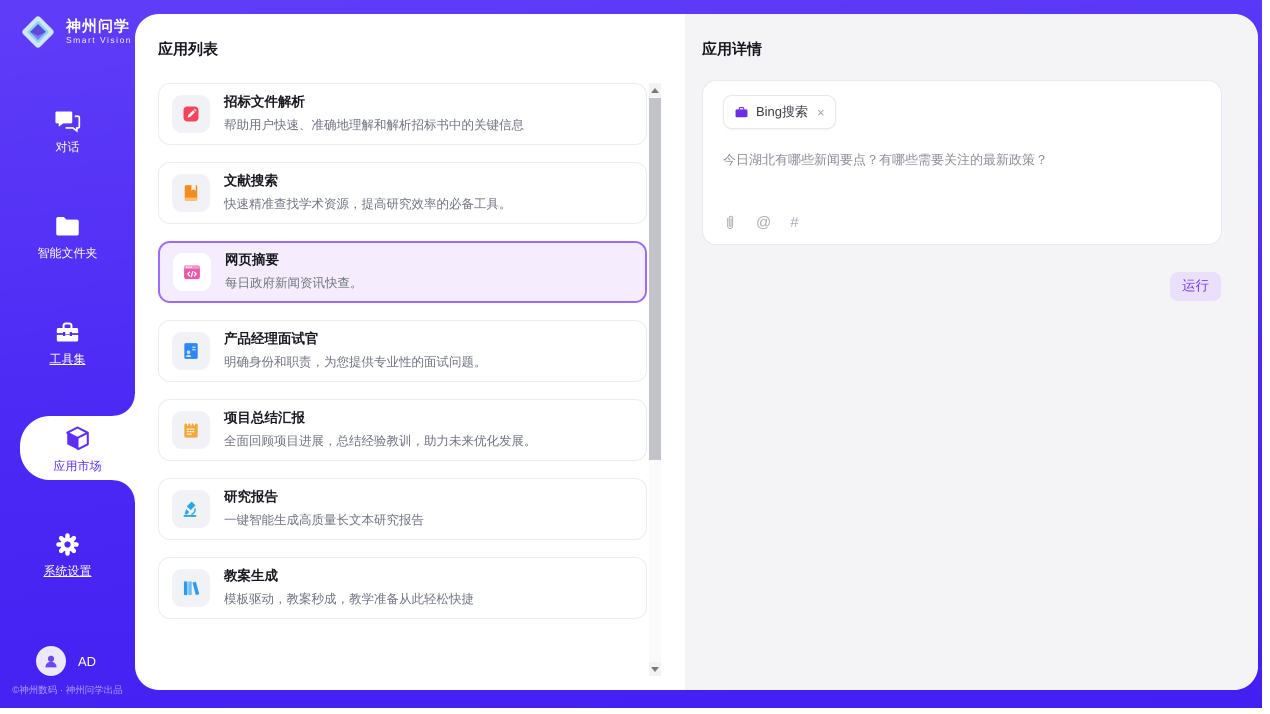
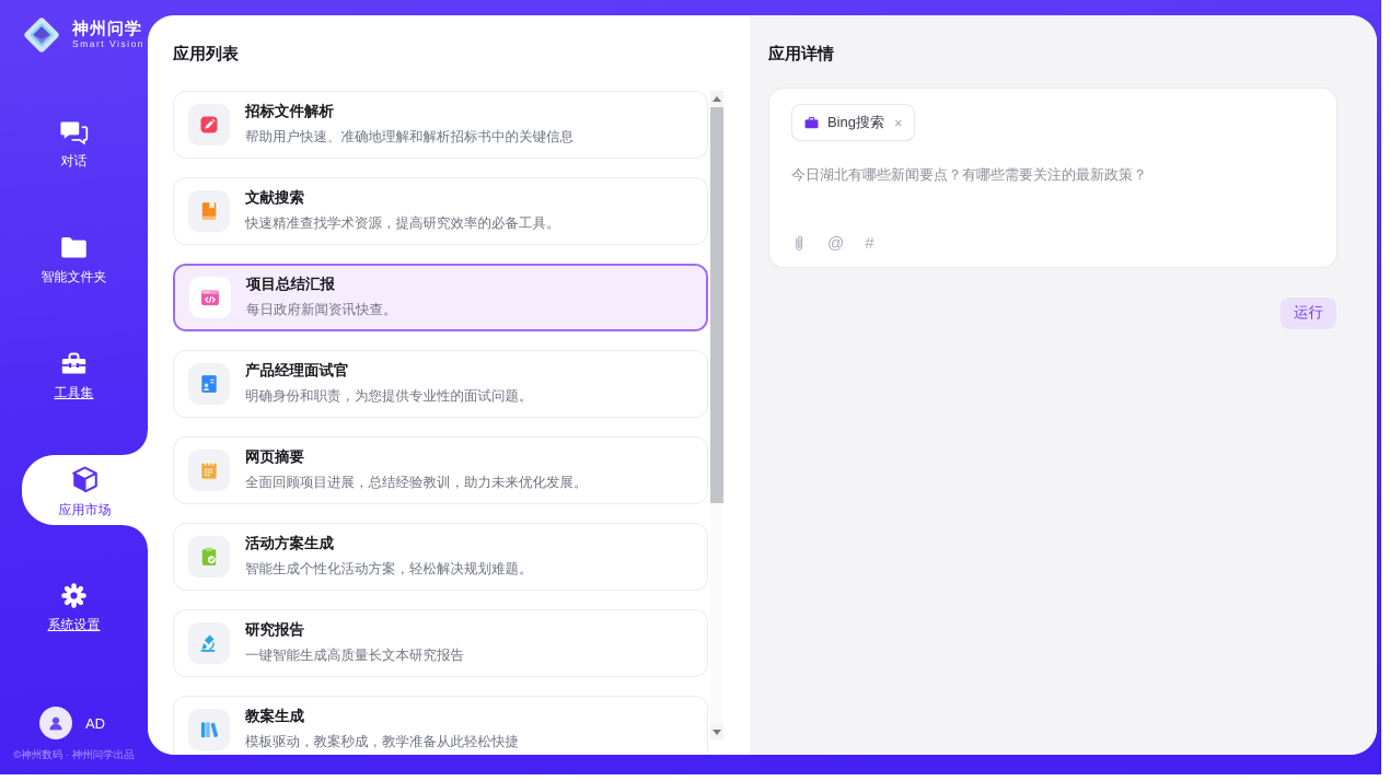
  神州问学
  Smart Vision
  对话
  智能文件夹
  工具集
  应用市场
  系统设置
  AD
  ©神州数码 · 神州问学出品
  应用列表
  招标文件解析
  帮助用户快速、准确地理解和解析招标书中的关键信息
  文献搜索
  快速精准查找学术资源，提高研究效率的必备工具。
- 网页摘要
+ 项目总结汇报
  每日政府新闻资讯快查。
  产品经理面试官
  明确身份和职责，为您提供专业性的面试问题。
- 项目总结汇报
+ 网页摘要
  全面回顾项目进展，总结经验教训，助力未来优化发展。
+ 活动方案生成
+ 智能生成个性化活动方案，轻松解决规划难题。
  研究报告
  一键智能生成高质量长文本研究报告
  教案生成
  模板驱动，教案秒成，教学准备从此轻松快捷
  应用详情
  Bing搜索
  ×
  今日湖北有哪些新闻要点？有哪些需要关注的最新政策？
  @
  #
  运行
